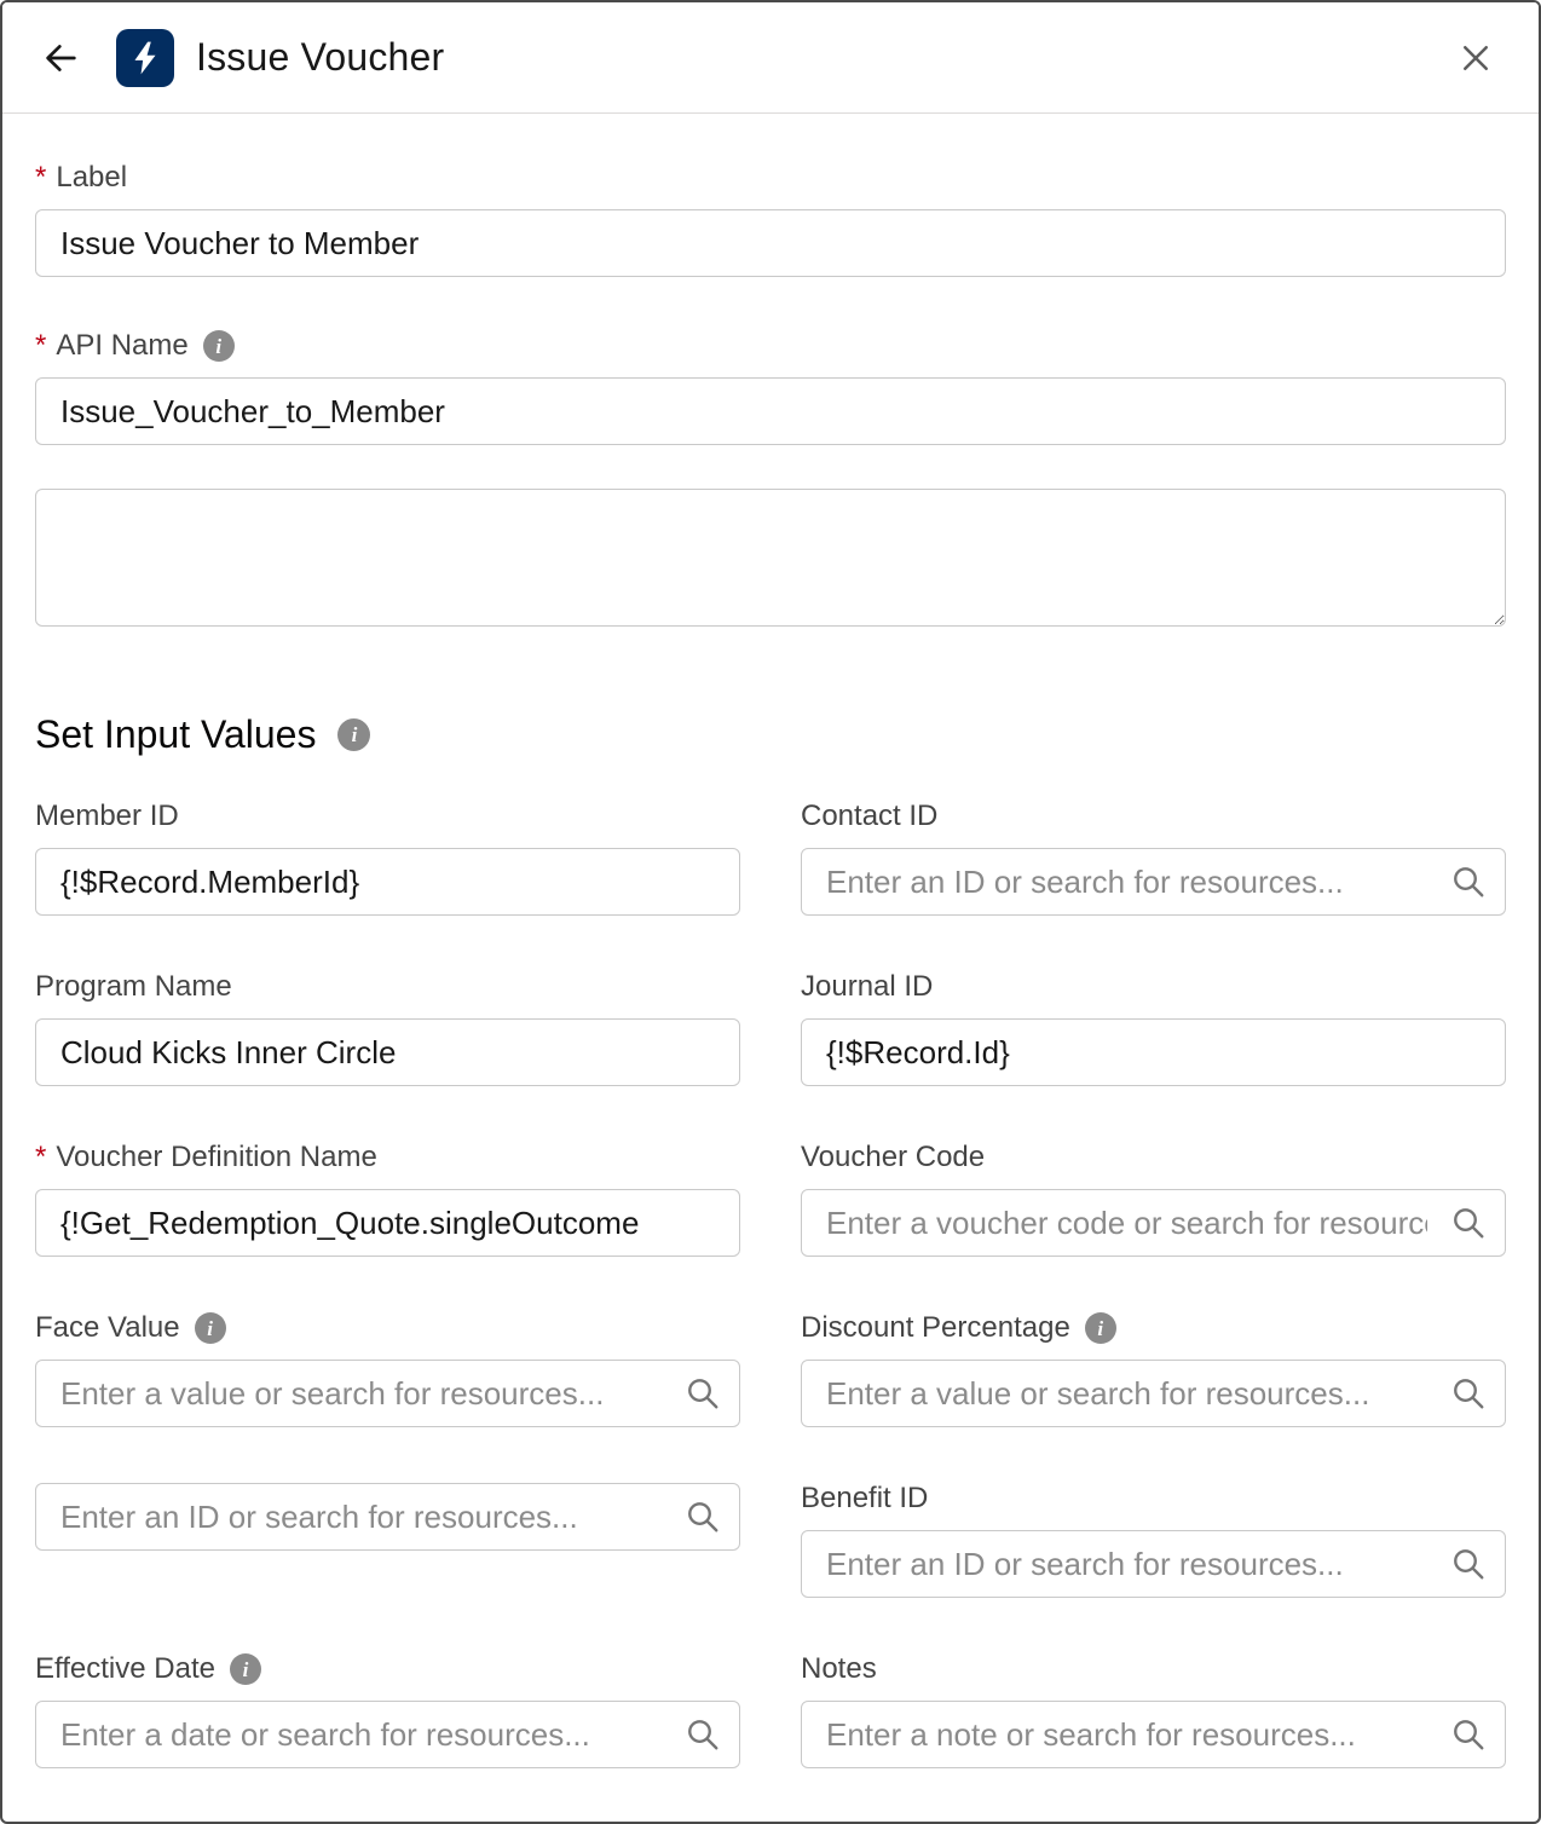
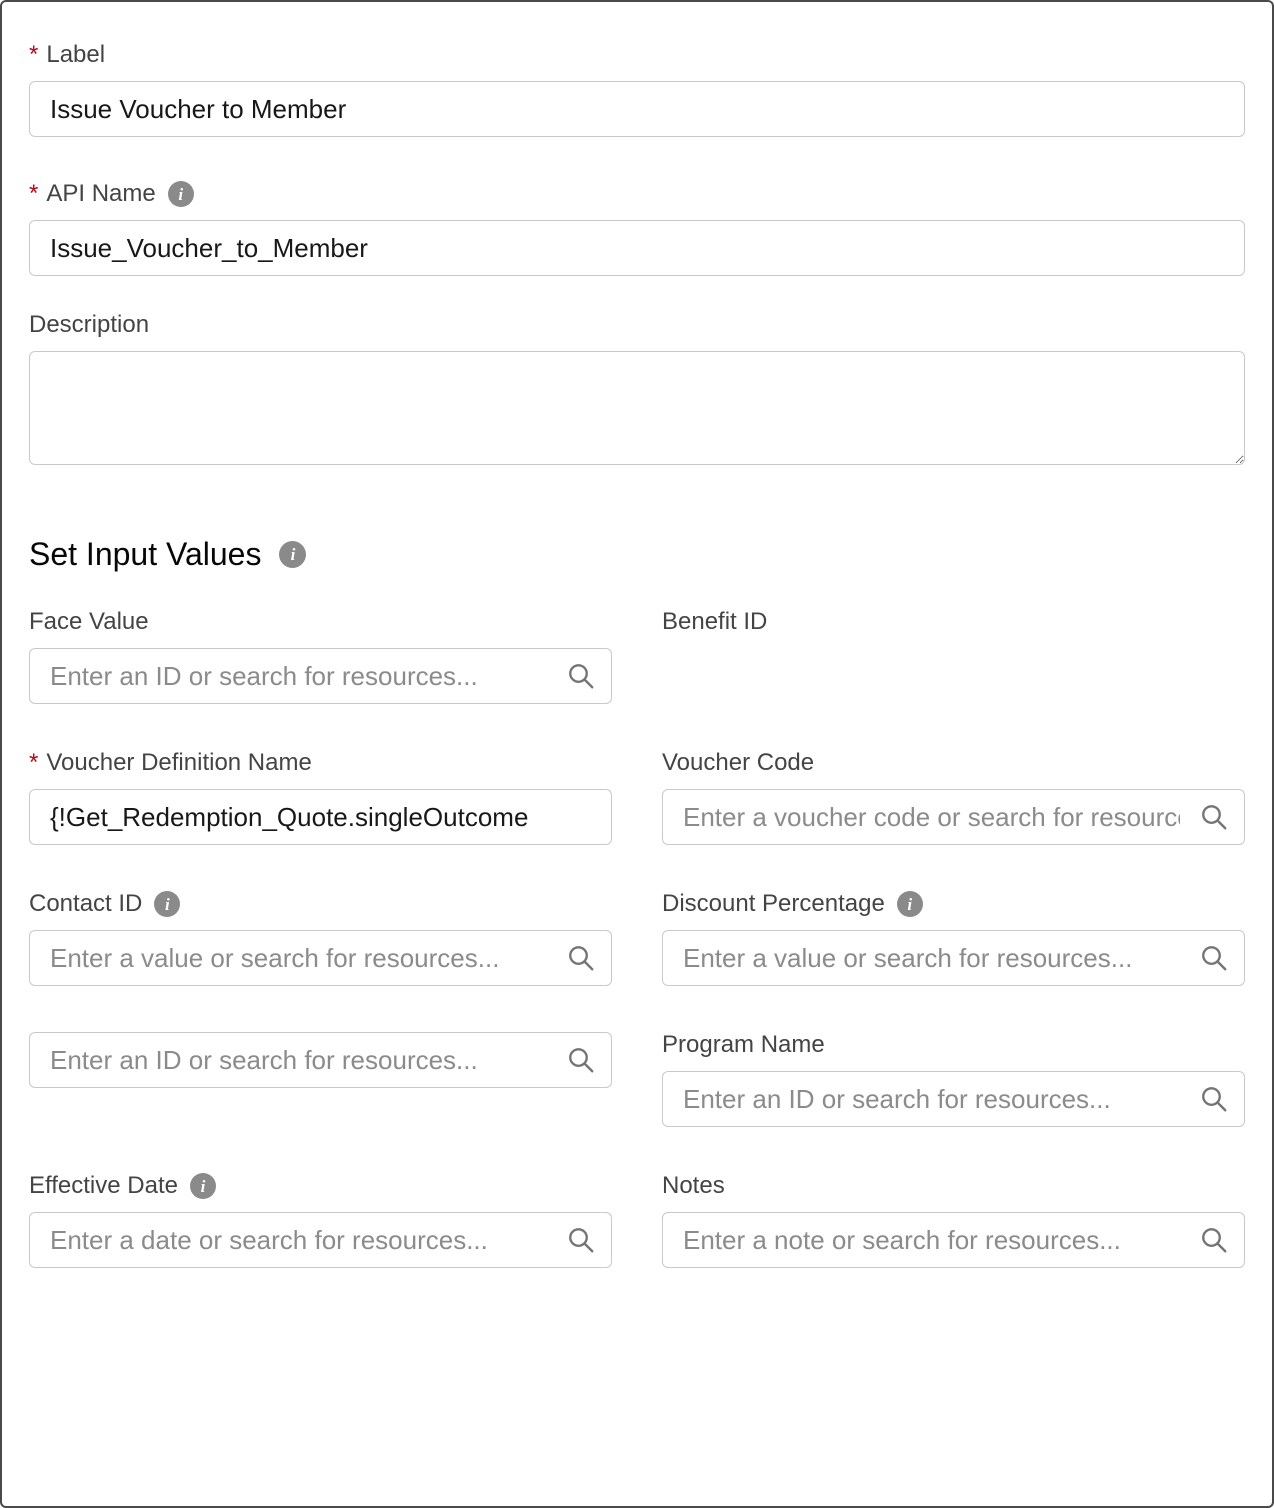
- Issue Voucher
  *
  Label
  Issue Voucher to Member
  *
  API Name
  i
  Issue_Voucher_to_Member
+ Description
  Set Input Values
  i
- Member ID
- {!$Record.MemberId}
- Contact ID
+ Face Value
  Enter an ID or search for resources...
- Program Name
+ Benefit ID
- Cloud Kicks Inner Circle
- Journal ID
- {!$Record.Id}
  *
  Voucher Definition Name
  {!Get_Redemption_Quote.singleOutcome
  Voucher Code
  Enter a voucher code or search for resourc
- Face Value
+ Contact ID
  i
  Enter a value or search for resources...
  Discount Percentage
  i
  Enter a value or search for resources...
  Enter an ID or search for resources...
- Benefit ID
+ Program Name
  Enter an ID or search for resources...
  Effective Date
  i
  Enter a date or search for resources...
  Notes
  Enter a note or search for resources...
